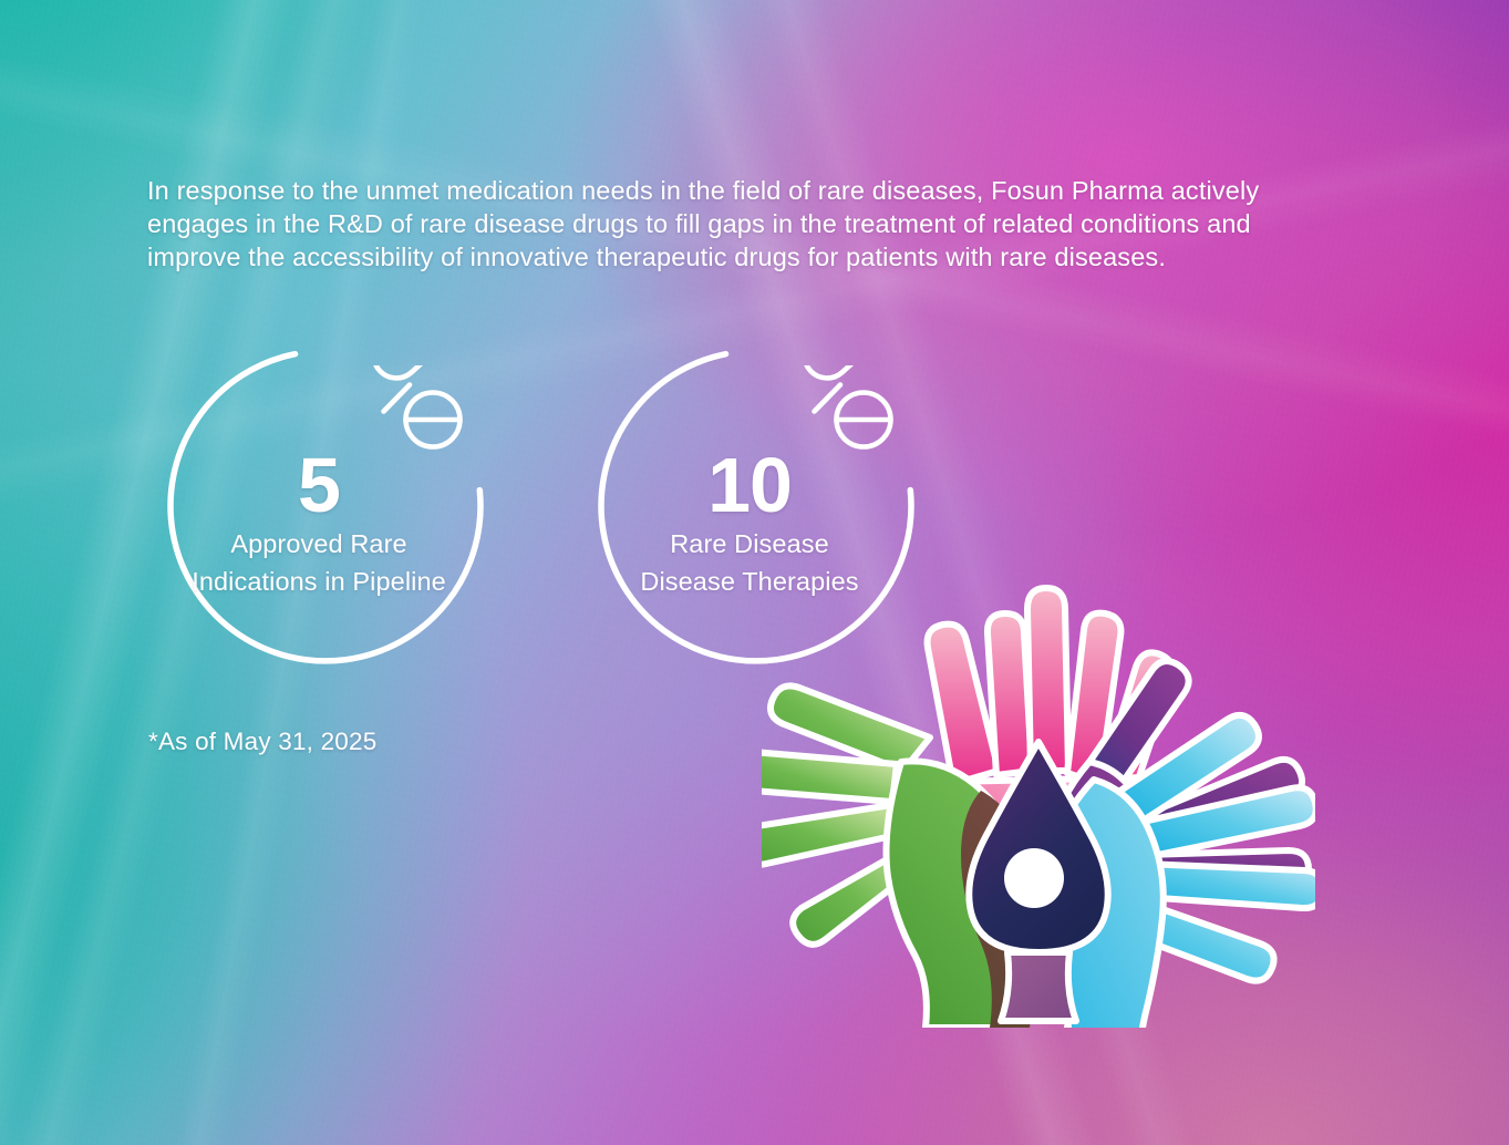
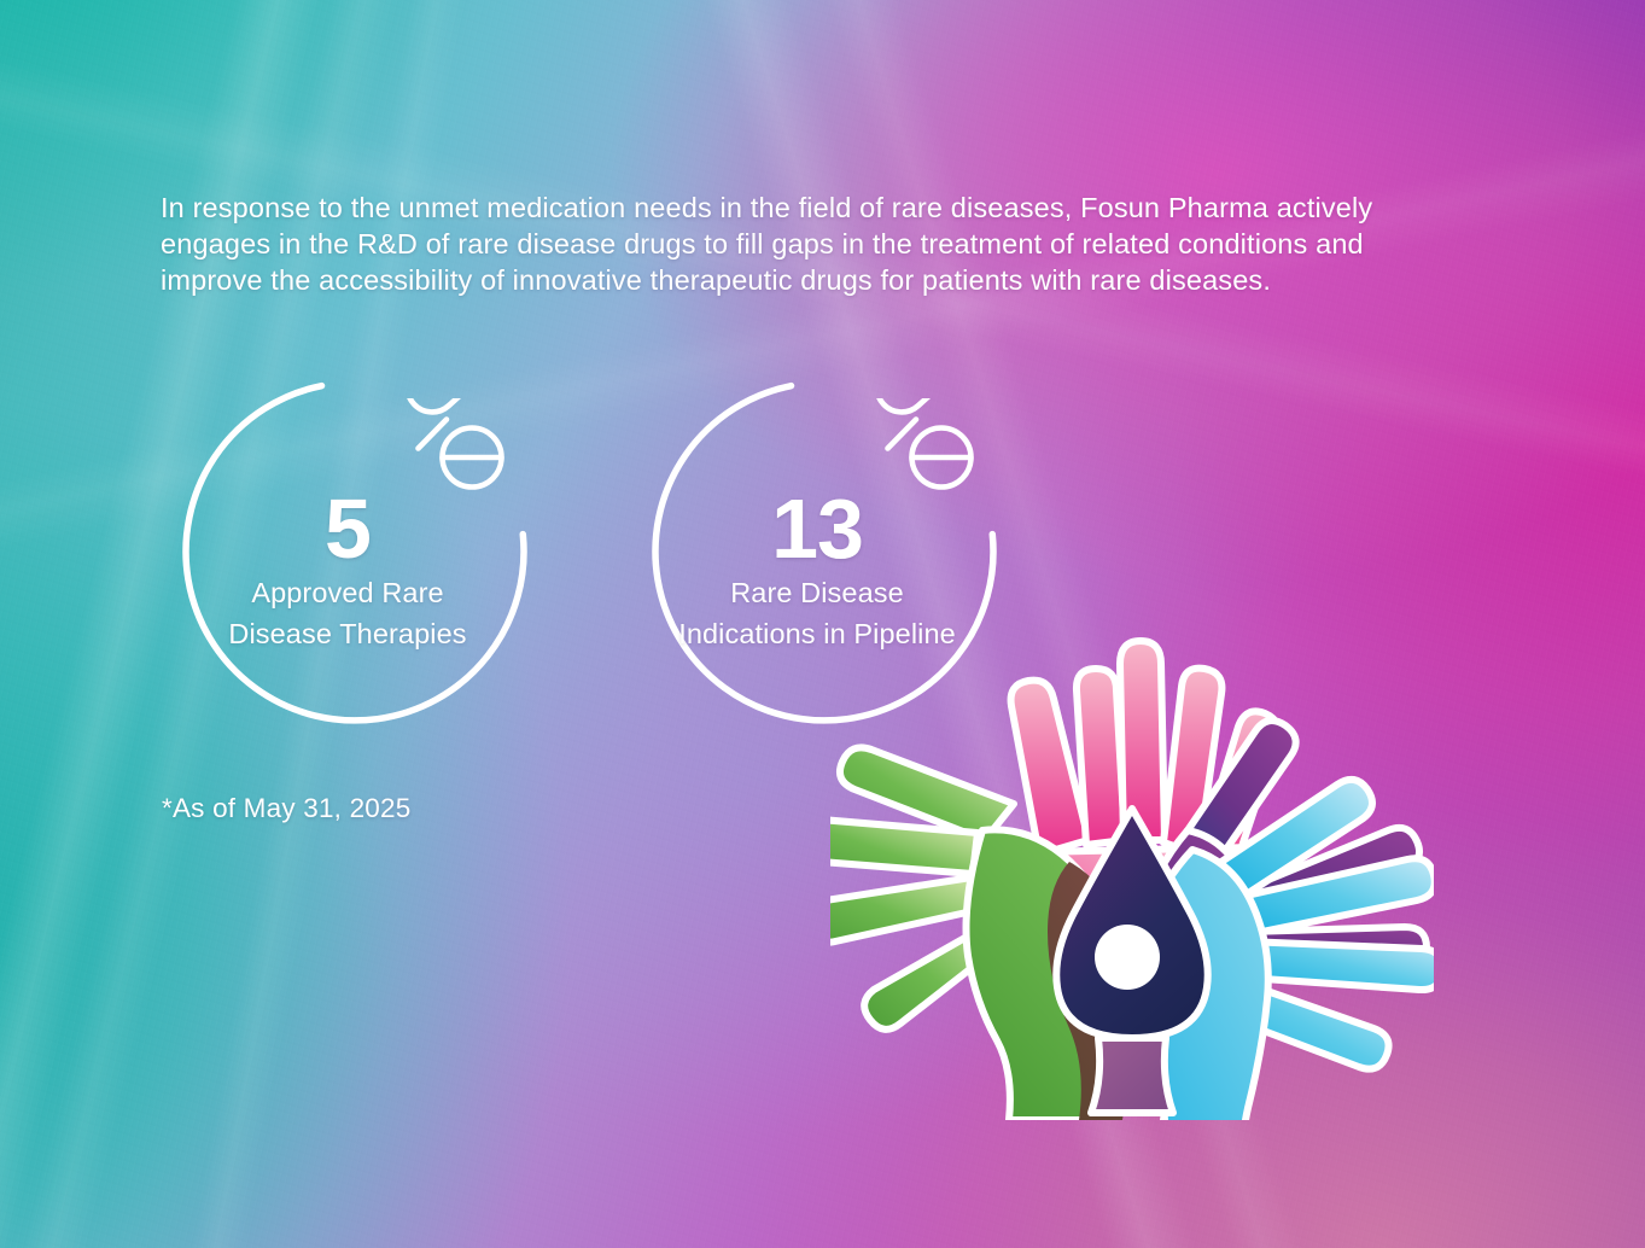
  In response to the unmet medication needs in the field of rare diseases, Fosun Pharma actively engages in the R&D of rare disease drugs to fill gaps in the treatment of related conditions and improve the accessibility of innovative therapeutic drugs for patients with rare diseases.
  5
  Approved Rare
- Indications in Pipeline
+ Disease Therapies
- 10
+ 13
  Rare Disease
- Disease Therapies
+ Indications in Pipeline
  *As of May 31, 2025
